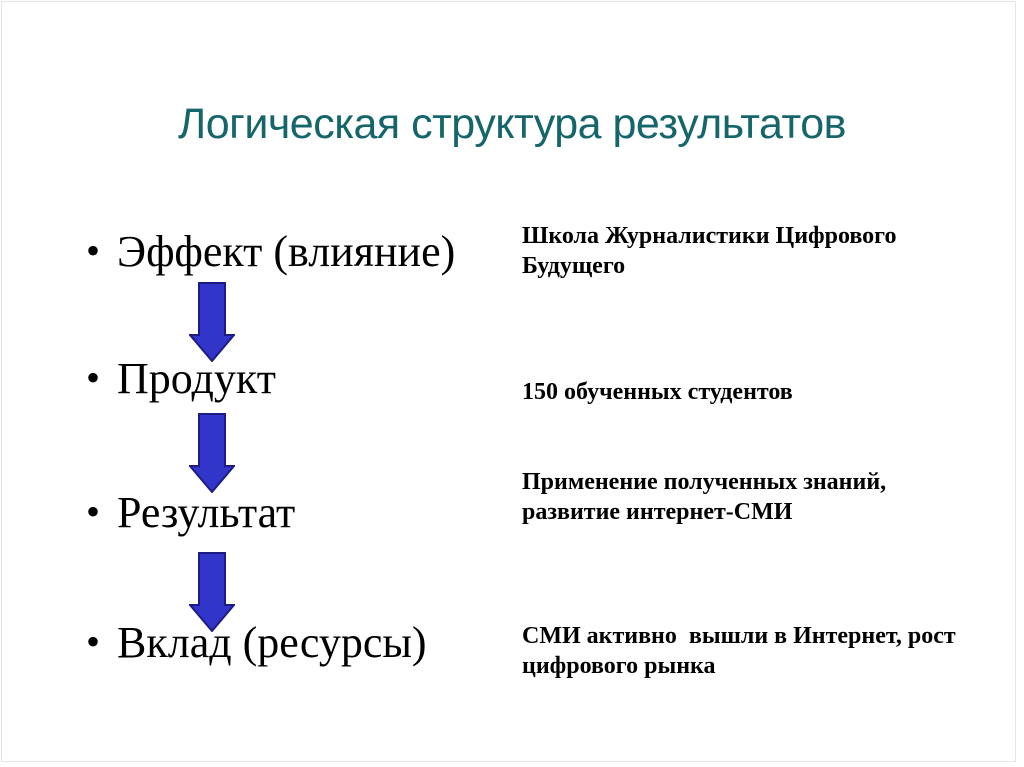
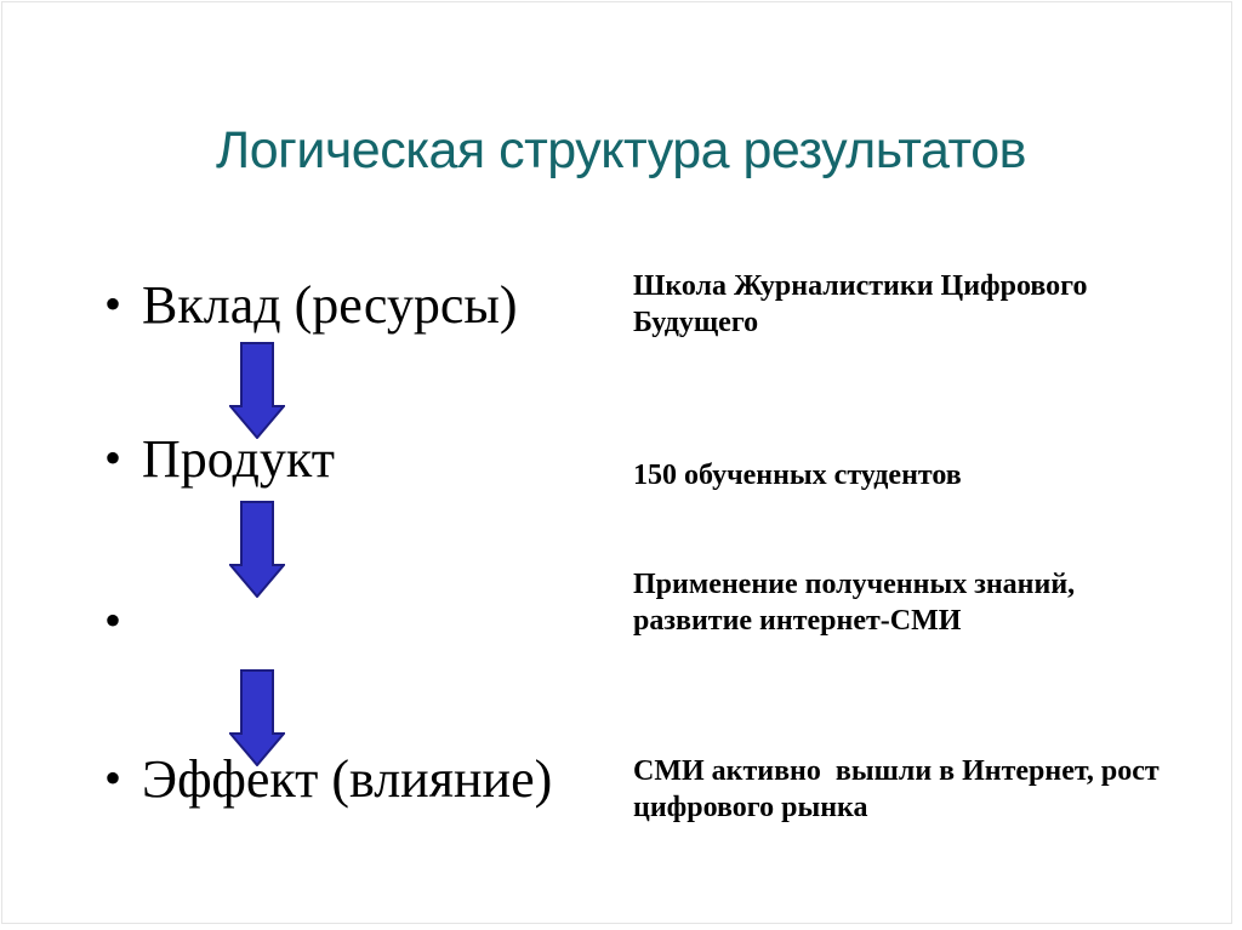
  Логическая структура результатов
  •
- Эффект (влияние)
+ Вклад (ресурсы)
  •
  Продукт
  •
- Результат
  •
- Вклад (ресурсы)
+ Эффект (влияние)
  Школа Журналистики Цифрового Будущего
  150 обученных студентов
  Применение полученных знаний, развитие интернет-СМИ
  СМИ активно вышли в Интернет, рост цифрового рынка
